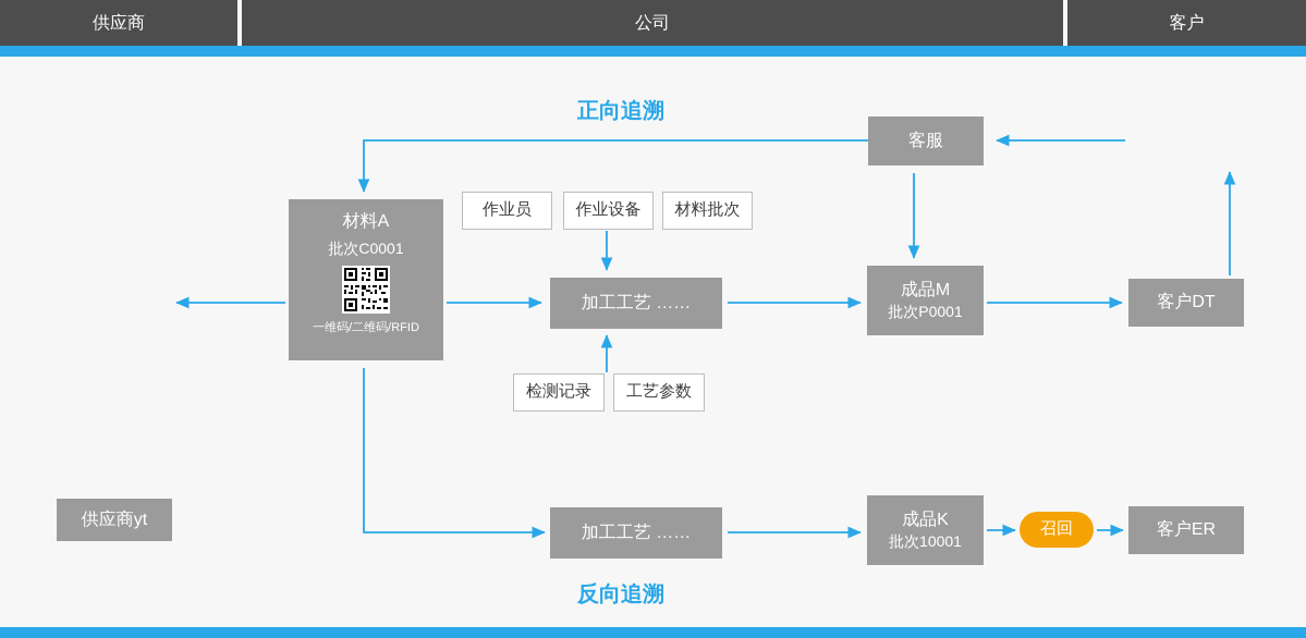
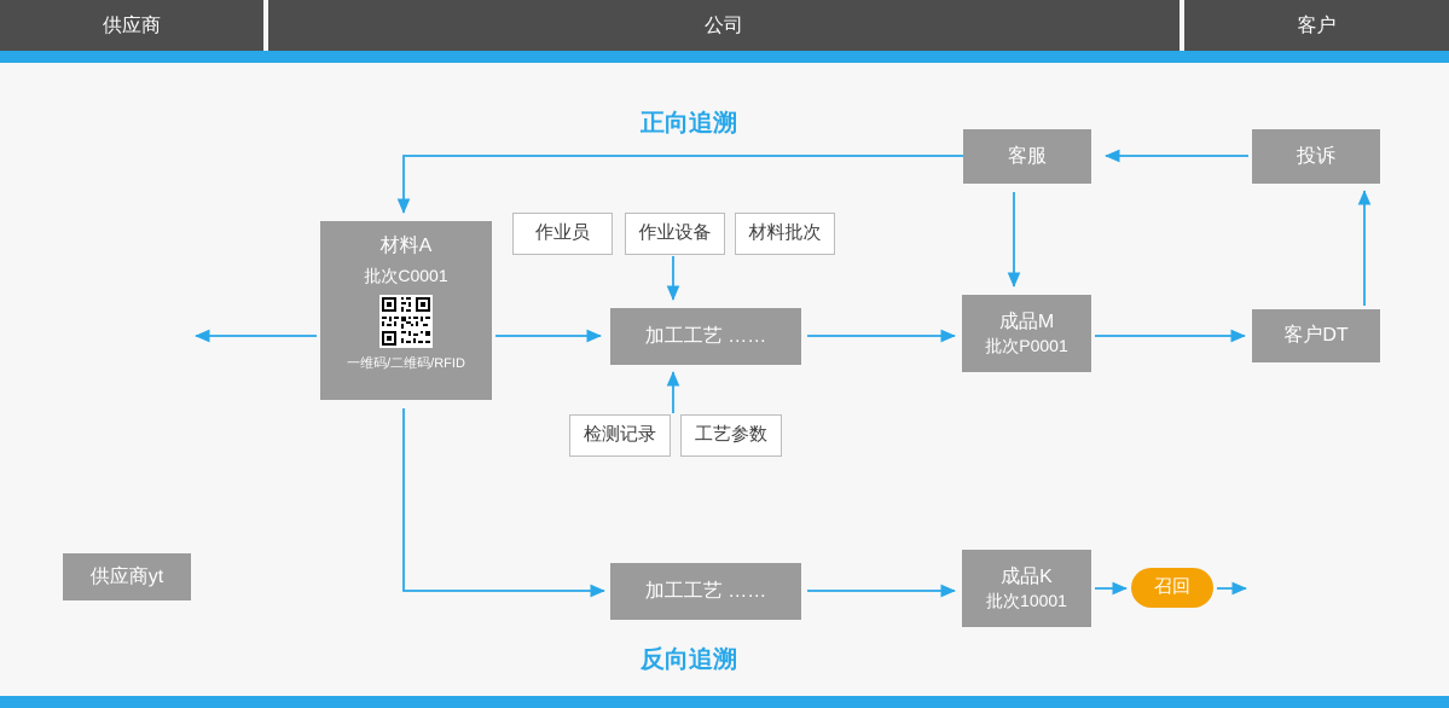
  供应商
  公司
  客户
  正向追溯
  反向追溯
  供应商yt
  材料A
  批次C0001
  一维码/二维码/RFID
  加工工艺 ……
  加工工艺 ……
  成品M
  批次P0001
  成品K
  批次10001
  客服
+ 投诉
  客户DT
- 客户ER
  召回
  作业员
  作业设备
  材料批次
  检测记录
  工艺参数
